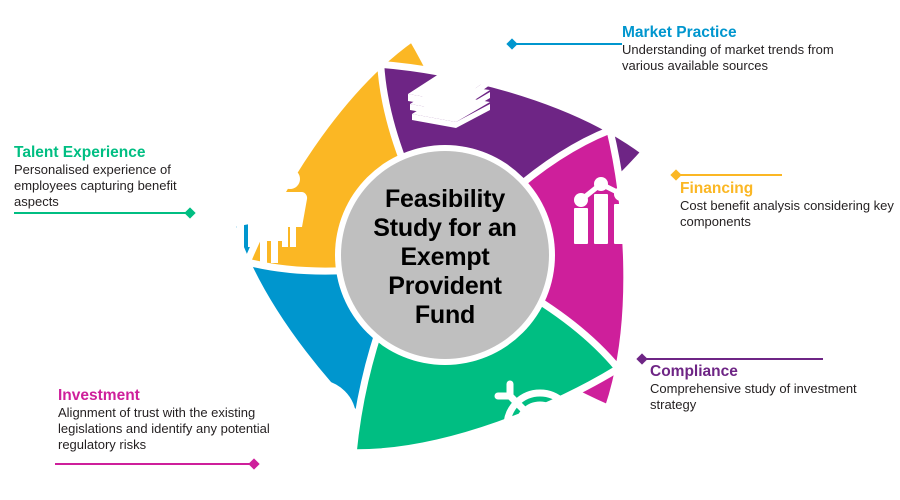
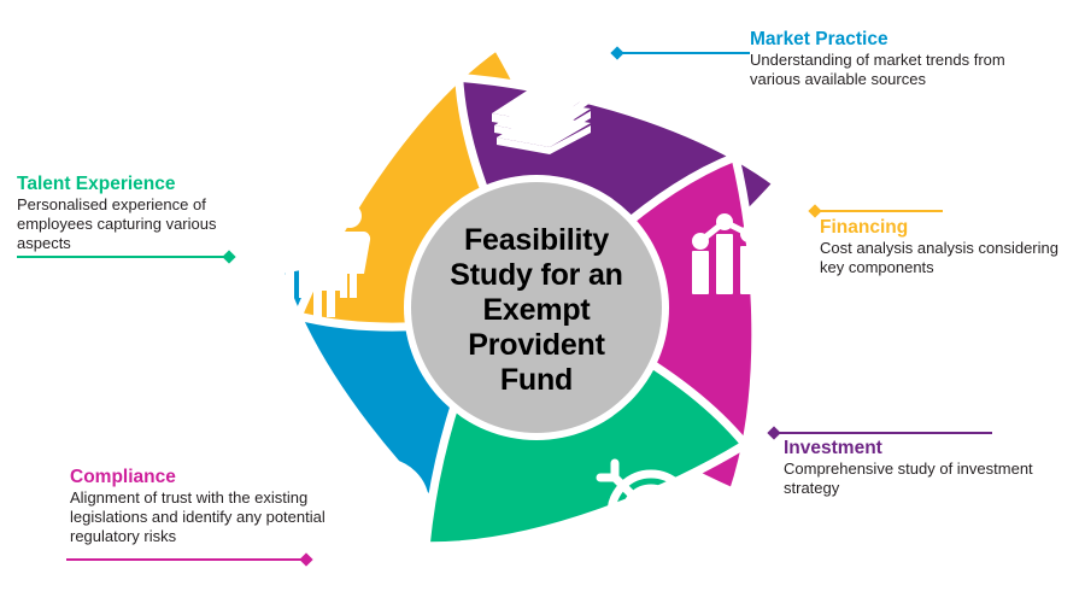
  Feasibility
  Study for an
  Exempt
  Provident
  Fund
  Market Practice
  Understanding of market trends from various available sources
  Financing
- Cost benefit analysis considering key components
+ Cost analysis analysis considering key components
- Compliance
+ Investment
  Comprehensive study of investment strategy
- Investment
+ Compliance
  Alignment of trust with the existing legislations and identify any potential regulatory risks
  Talent Experience
- Personalised experience of employees capturing benefit aspects
+ Personalised experience of employees capturing various aspects
